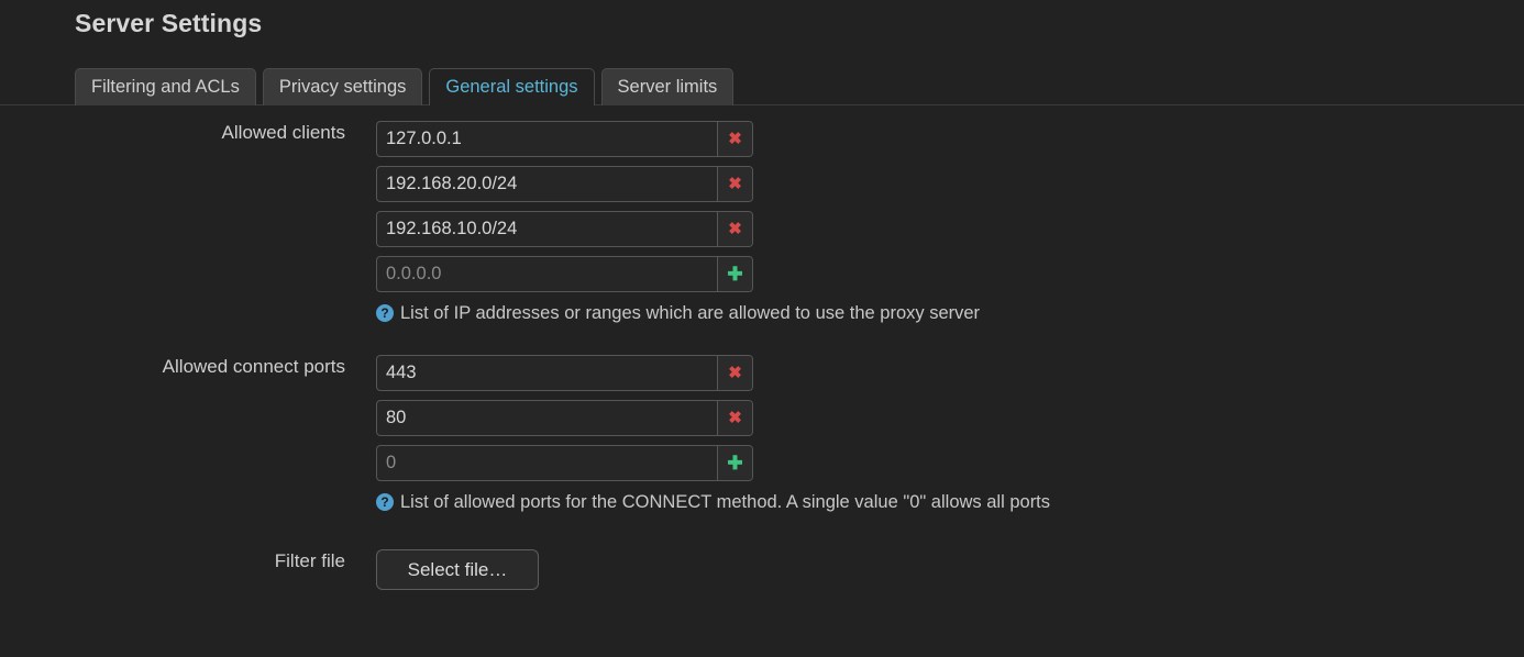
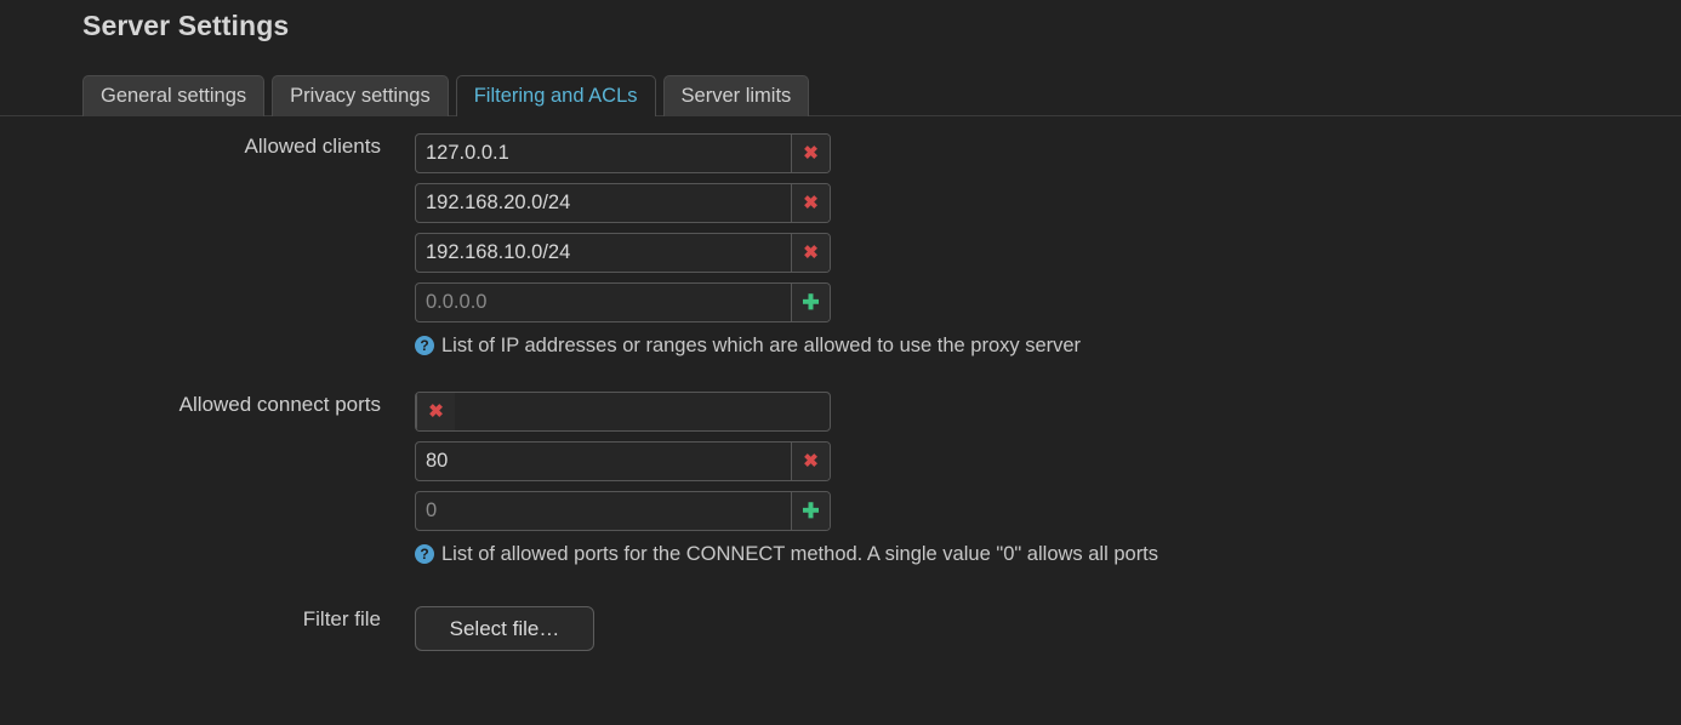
  Server Settings
- Filtering and ACLs
+ General settings
  Privacy settings
- General settings
+ Filtering and ACLs
  Server limits
  Allowed clients
  127.0.0.1
  ✖
  192.168.20.0/24
  ✖
  192.168.10.0/24
  ✖
  0.0.0.0
  ✚
  ?
  List of IP addresses or ranges which are allowed to use the proxy server
  Allowed connect ports
- 443
  ✖
  80
  ✖
  0
  ✚
  ?
  List of allowed ports for the CONNECT method. A single value "0" allows all ports
  Filter file
  Select file…
